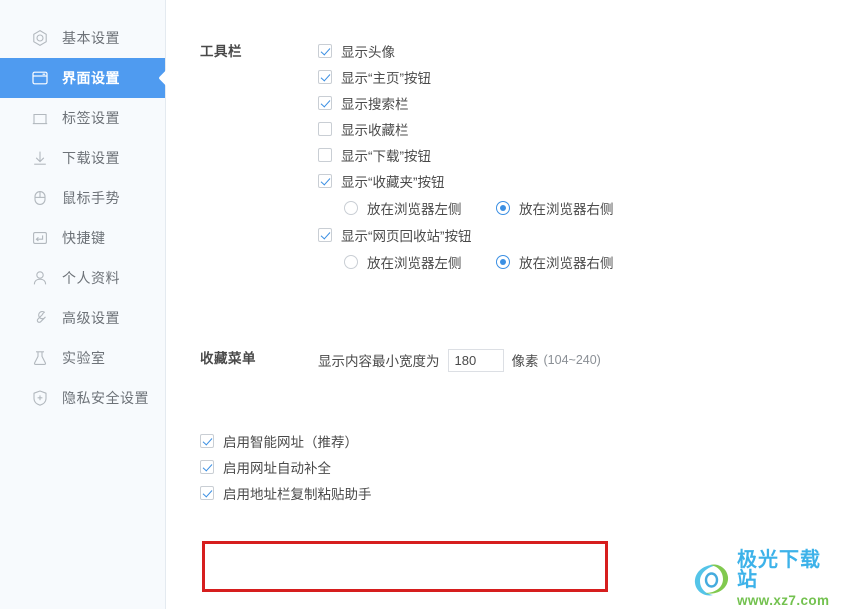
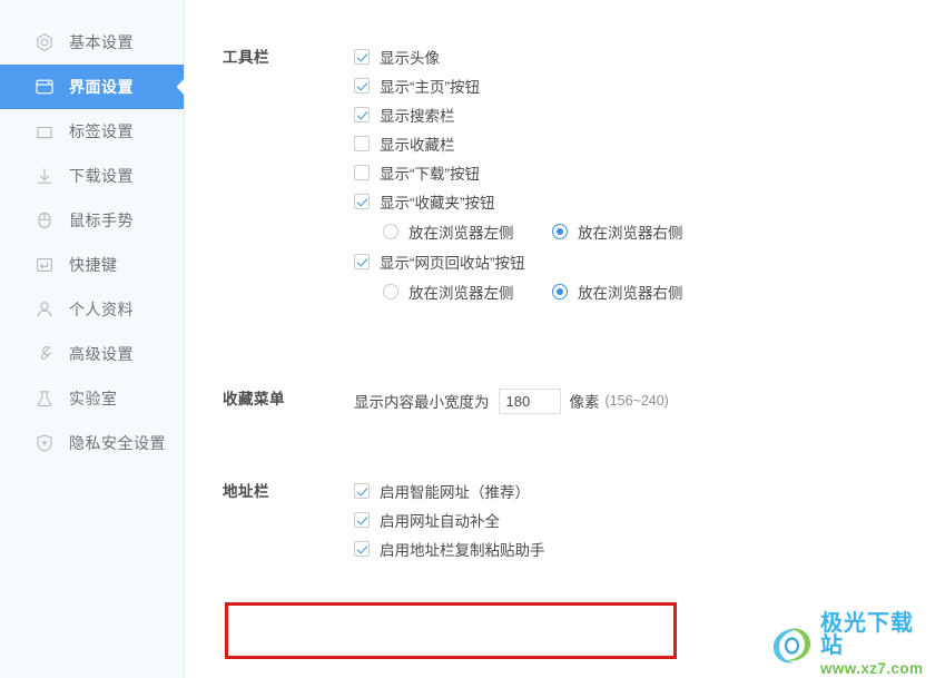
  基本设置
  界面设置
  标签设置
  下载设置
  鼠标手势
  快捷键
  个人资料
  高级设置
  实验室
  隐私安全设置
  工具栏
  显示头像
  显示“主页”按钮
  显示搜索栏
  显示收藏栏
  显示“下载”按钮
  显示“收藏夹”按钮
  放在浏览器左侧
  放在浏览器右侧
  显示“网页回收站”按钮
  放在浏览器左侧
  放在浏览器右侧
  收藏菜单
  显示内容最小宽度为
  180
  像素
- (104~240)
+ (156~240)
+ 地址栏
  启用智能网址（推荐）
  启用网址自动补全
  启用地址栏复制粘贴助手
  极光下载站
  www.xz7.com
